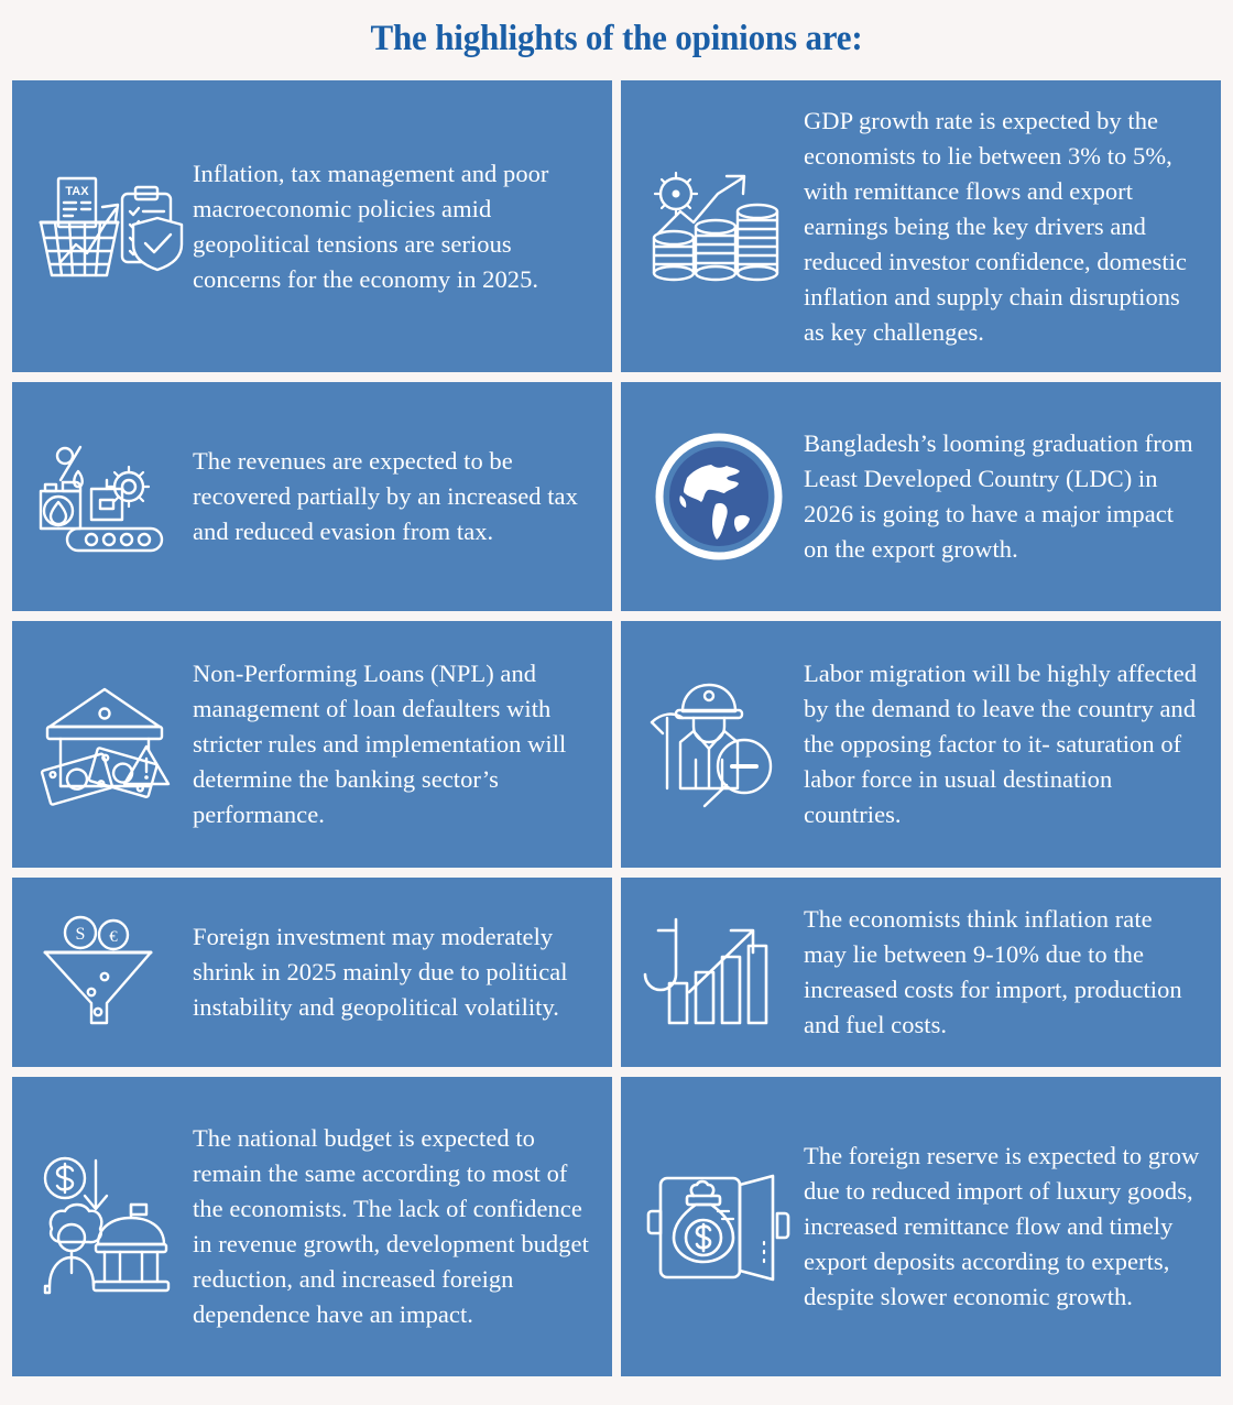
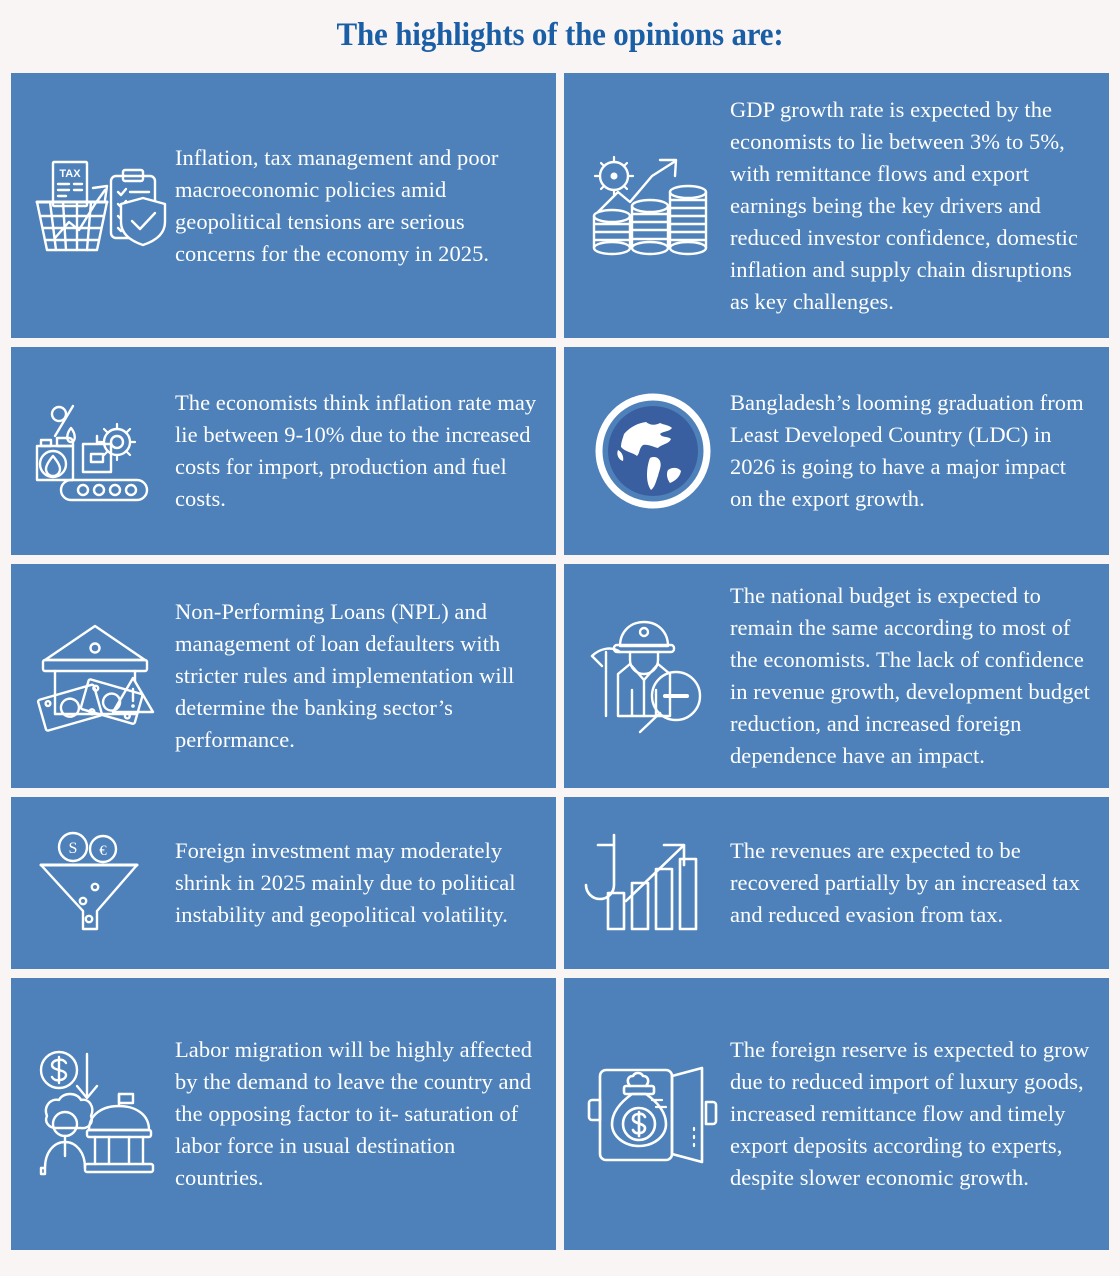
  The highlights of the opinions are:
  TAX
  Inflation, tax management and poor macroeconomic policies amid geopolitical tensions are serious concerns for the economy in 2025.
  GDP growth rate is expected by the economists to lie between 3% to 5%, with remittance flows and export earnings being the key drivers and reduced investor confidence, domestic inflation and supply chain disruptions as key challenges.
- The revenues are expected to be recovered partially by an increased tax and reduced evasion from tax.
+ The economists think inflation rate may lie between 9-10% due to the increased costs for import, production and fuel costs.
  Bangladesh’s looming graduation from Least Developed Country (LDC) in 2026 is going to have a major impact on the export growth.
  Non-Performing Loans (NPL) and management of loan defaulters with stricter rules and implementation will determine the banking sector’s performance.
- Labor migration will be highly affected by the demand to leave the country and the opposing factor to it- saturation of labor force in usual destination countries.
+ The national budget is expected to remain the same according to most of the economists. The lack of confidence in revenue growth, development budget reduction, and increased foreign dependence have an impact.
  S
  €
  Foreign investment may moderately shrink in 2025 mainly due to political instability and geopolitical volatility.
- The economists think inflation rate may lie between 9-10% due to the increased costs for import, production and fuel costs.
+ The revenues are expected to be recovered partially by an increased tax and reduced evasion from tax.
- The national budget is expected to remain the same according to most of the economists. The lack of confidence in revenue growth, development budget reduction, and increased foreign dependence have an impact.
+ Labor migration will be highly affected by the demand to leave the country and the opposing factor to it- saturation of labor force in usual destination countries.
  The foreign reserve is expected to grow due to reduced import of luxury goods, increased remittance flow and timely export deposits according to experts, despite slower economic growth.
